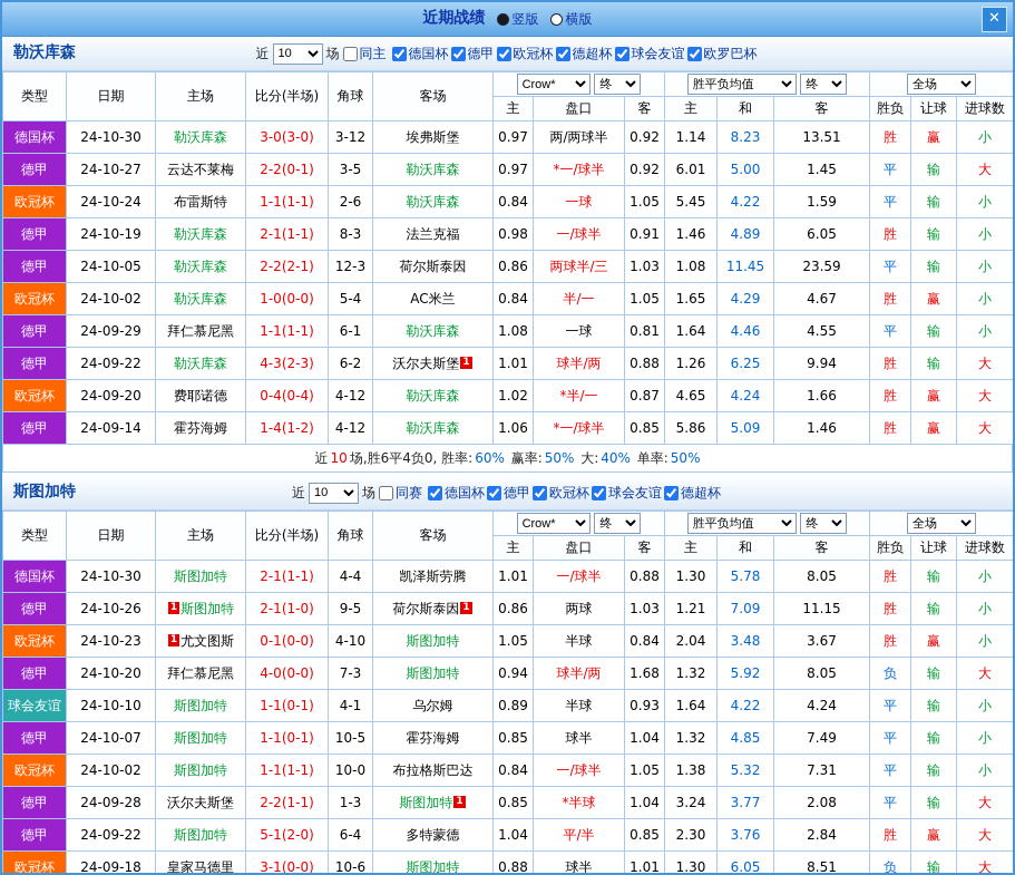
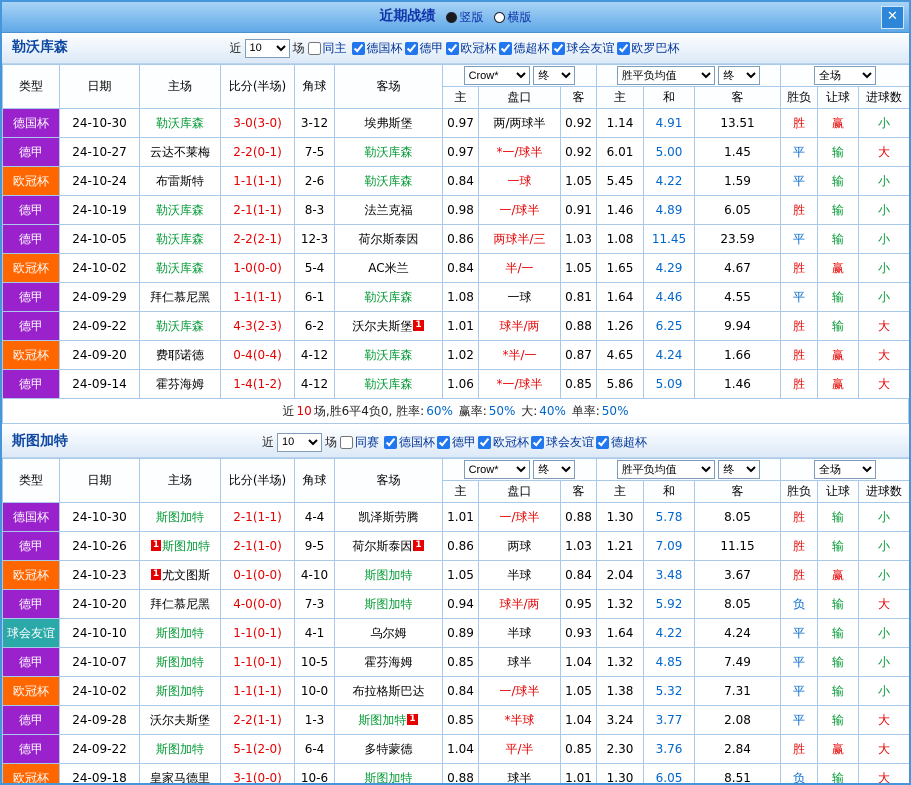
  近期战绩
  竖版
  横版
  ✕
  勒沃库森
  近
  10
  场
  同主
  德国杯
  德甲
  欧冠杯
  德超杯
  球会友谊
  欧罗巴杯
  类型	日期	主场	比分(半场)	角球	客场	Crow* 终	胜平负均值 终	全场
  主	盘口	客	主	和	客	胜负	让球	进球数
- 德国杯	24-10-30	勒沃库森	3-0(3-0)	3-12	埃弗斯堡	0.97	两/两球半	0.92	1.14	8.23	13.51	胜	赢	小
+ 德国杯	24-10-30	勒沃库森	3-0(3-0)	3-12	埃弗斯堡	0.97	两/两球半	0.92	1.14	4.91	13.51	胜	赢	小
- 德甲	24-10-27	云达不莱梅	2-2(0-1)	3-5	勒沃库森	0.97	*一/球半	0.92	6.01	5.00	1.45	平	输	大
+ 德甲	24-10-27	云达不莱梅	2-2(0-1)	7-5	勒沃库森	0.97	*一/球半	0.92	6.01	5.00	1.45	平	输	大
  欧冠杯	24-10-24	布雷斯特	1-1(1-1)	2-6	勒沃库森	0.84	一球	1.05	5.45	4.22	1.59	平	输	小
  德甲	24-10-19	勒沃库森	2-1(1-1)	8-3	法兰克福	0.98	一/球半	0.91	1.46	4.89	6.05	胜	输	小
  德甲	24-10-05	勒沃库森	2-2(2-1)	12-3	荷尔斯泰因	0.86	两球半/三	1.03	1.08	11.45	23.59	平	输	小
  欧冠杯	24-10-02	勒沃库森	1-0(0-0)	5-4	AC米兰	0.84	半/一	1.05	1.65	4.29	4.67	胜	赢	小
  德甲	24-09-29	拜仁慕尼黑	1-1(1-1)	6-1	勒沃库森	1.08	一球	0.81	1.64	4.46	4.55	平	输	小
  德甲	24-09-22	勒沃库森	4-3(2-3)	6-2	沃尔夫斯堡 1	1.01	球半/两	0.88	1.26	6.25	9.94	胜	输	大
  欧冠杯	24-09-20	费耶诺德	0-4(0-4)	4-12	勒沃库森	1.02	*半/一	0.87	4.65	4.24	1.66	胜	赢	大
  德甲	24-09-14	霍芬海姆	1-4(1-2)	4-12	勒沃库森	1.06	*一/球半	0.85	5.86	5.09	1.46	胜	赢	大
  近 10 场,胜6平4负0, 胜率: 60% 赢率: 50% 大: 40% 单率: 50%
  斯图加特
  近
  10
  场
  同赛
  德国杯
  德甲
  欧冠杯
  球会友谊
  德超杯
  类型	日期	主场	比分(半场)	角球	客场	Crow* 终	胜平负均值 终	全场
  主	盘口	客	主	和	客	胜负	让球	进球数
  德国杯	24-10-30	斯图加特	2-1(1-1)	4-4	凯泽斯劳腾	1.01	一/球半	0.88	1.30	5.78	8.05	胜	输	小
  德甲	24-10-26	1 斯图加特	2-1(1-0)	9-5	荷尔斯泰因 1	0.86	两球	1.03	1.21	7.09	11.15	胜	输	小
  欧冠杯	24-10-23	1 尤文图斯	0-1(0-0)	4-10	斯图加特	1.05	半球	0.84	2.04	3.48	3.67	胜	赢	小
- 德甲	24-10-20	拜仁慕尼黑	4-0(0-0)	7-3	斯图加特	0.94	球半/两	1.68	1.32	5.92	8.05	负	输	大
+ 德甲	24-10-20	拜仁慕尼黑	4-0(0-0)	7-3	斯图加特	0.94	球半/两	0.95	1.32	5.92	8.05	负	输	大
  球会友谊	24-10-10	斯图加特	1-1(0-1)	4-1	乌尔姆	0.89	半球	0.93	1.64	4.22	4.24	平	输	小
  德甲	24-10-07	斯图加特	1-1(0-1)	10-5	霍芬海姆	0.85	球半	1.04	1.32	4.85	7.49	平	输	小
  欧冠杯	24-10-02	斯图加特	1-1(1-1)	10-0	布拉格斯巴达	0.84	一/球半	1.05	1.38	5.32	7.31	平	输	小
  德甲	24-09-28	沃尔夫斯堡	2-2(1-1)	1-3	斯图加特 1	0.85	*半球	1.04	3.24	3.77	2.08	平	输	大
  德甲	24-09-22	斯图加特	5-1(2-0)	6-4	多特蒙德	1.04	平/半	0.85	2.30	3.76	2.84	胜	赢	大
  欧冠杯	24-09-18	皇家马德里	3-1(0-0)	10-6	斯图加特	0.88	球半	1.01	1.30	6.05	8.51	负	输	大
